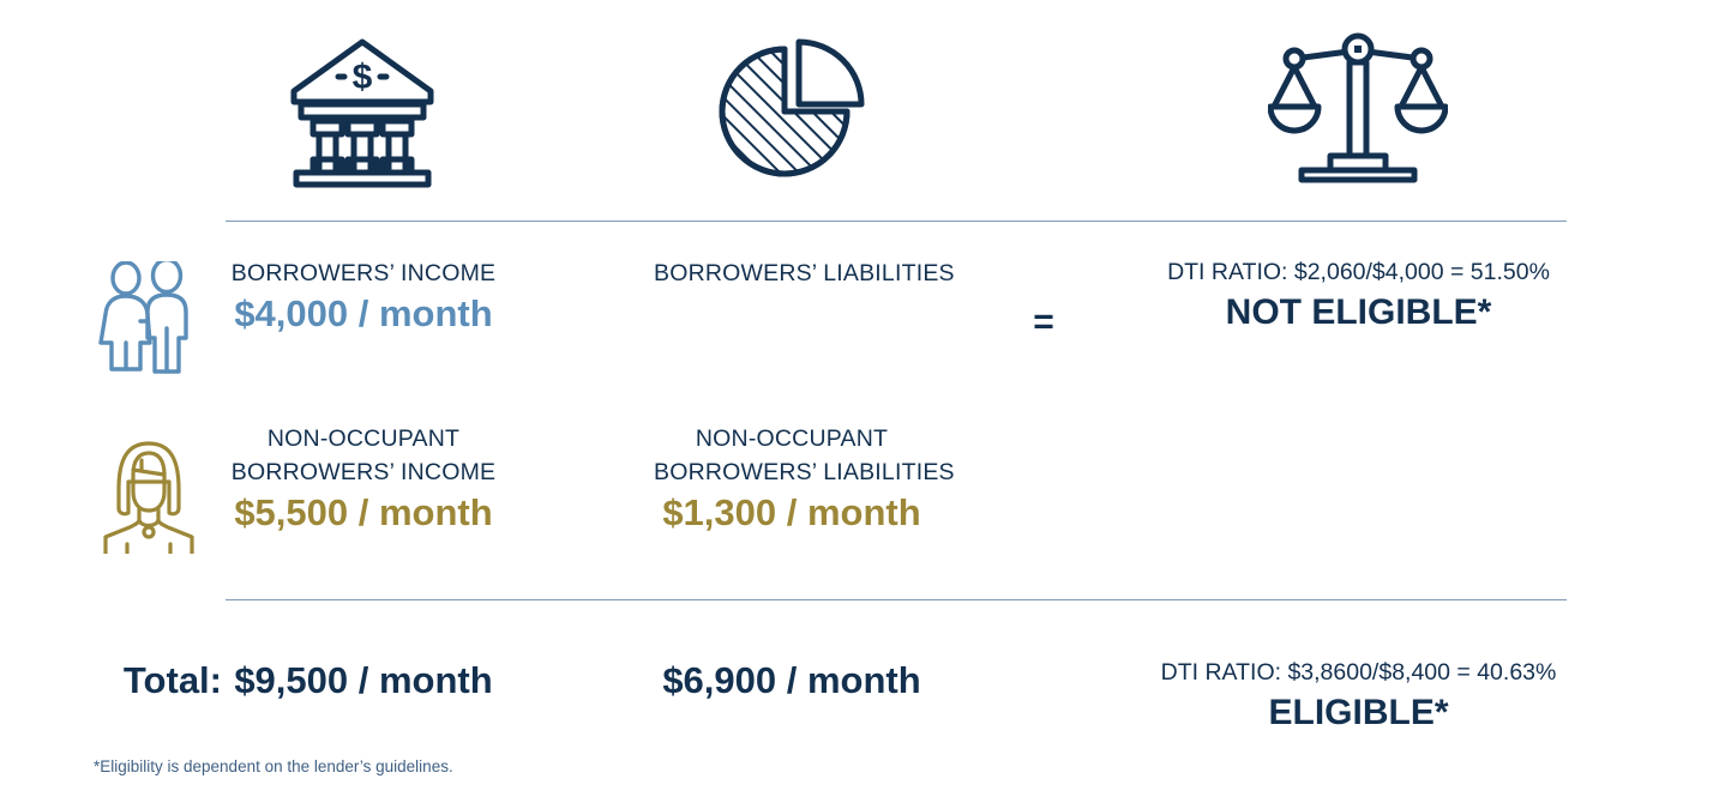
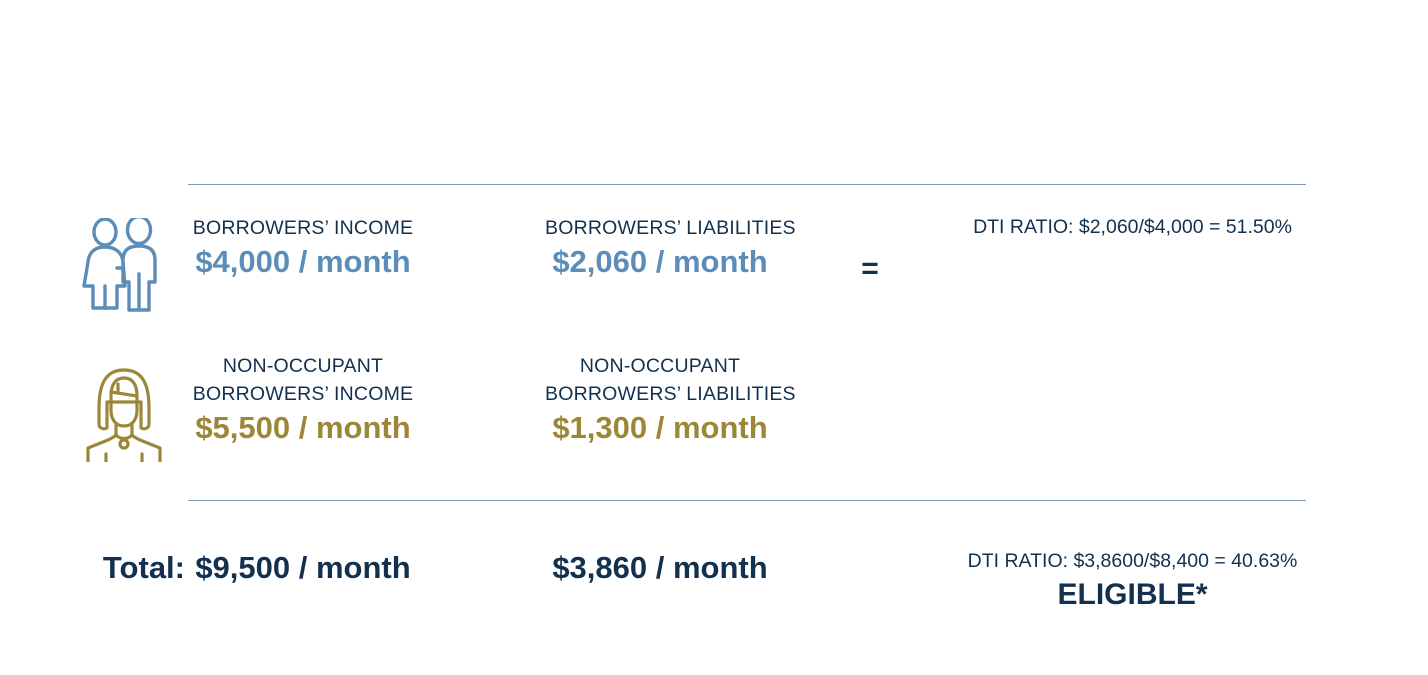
- $
  BORROWERS’ INCOME
  $4,000 / month
  BORROWERS’ LIABILITIES
+ $2,060 / month
  =
  DTI RATIO: $2,060/$4,000 = 51.50%
- NOT ELIGIBLE*
  NON-OCCUPANT
  BORROWERS’ INCOME
  $5,500 / month
  NON-OCCUPANT
  BORROWERS’ LIABILITIES
  $1,300 / month
  Total:
  $9,500 / month
- $6,900 / month
+ $3,860 / month
  DTI RATIO: $3,8600/$8,400 = 40.63%
  ELIGIBLE*
- *Eligibility is dependent on the lender’s guidelines.
